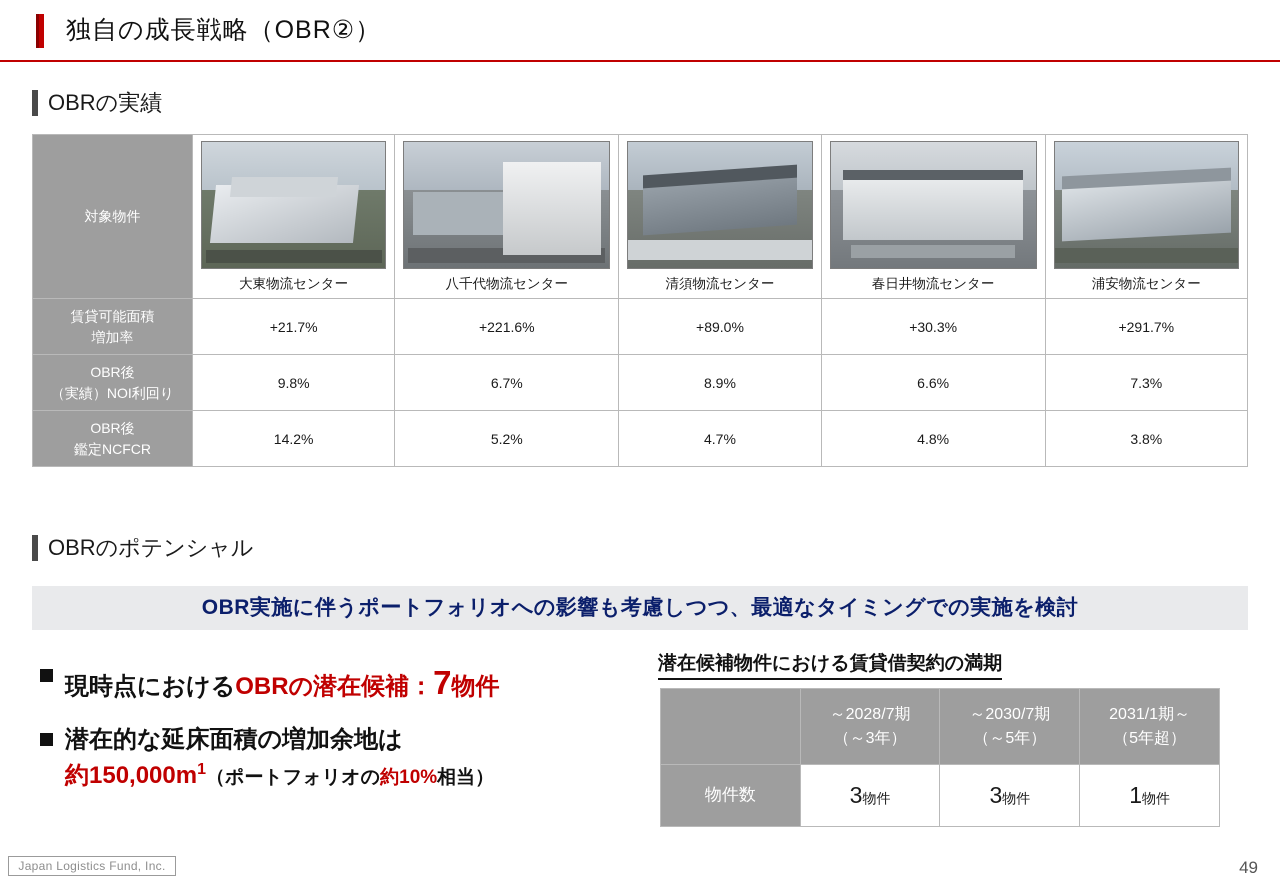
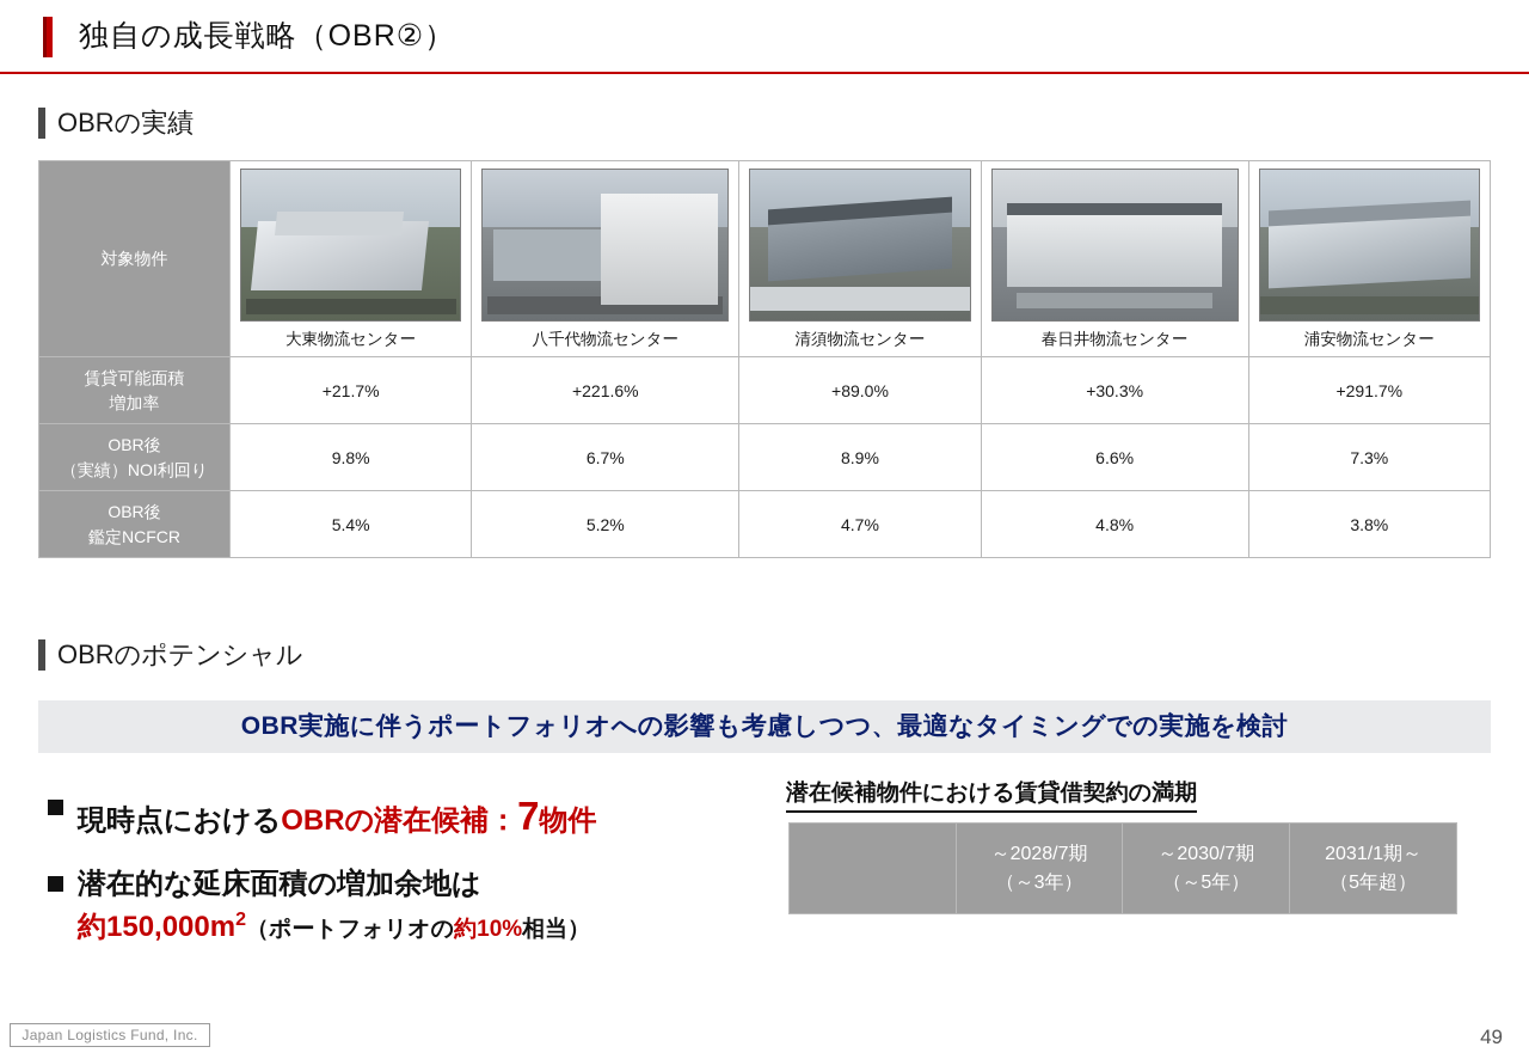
  独自の成長戦略（OBR②）
  OBRの実績
  対象物件	大東物流センター	八千代物流センター	清須物流センター	春日井物流センター	浦安物流センター
  賃貸可能面積 増加率	+21.7%	+221.6%	+89.0%	+30.3%	+291.7%
  OBR後 （実績）NOI利回り	9.8%	6.7%	8.9%	6.6%	7.3%
- OBR後 鑑定NCFCR	14.2%	5.2%	4.7%	4.8%	3.8%
+ OBR後 鑑定NCFCR	5.4%	5.2%	4.7%	4.8%	3.8%
  OBRのポテンシャル
  OBR実施に伴うポートフォリオへの影響も考慮しつつ、最適なタイミングでの実施を検討
  現時点におけるOBRの潜在候補：7物件
  潜在的な延床面積の増加余地は
- 約150,000m1（ポートフォリオの約10%相当）
+ 約150,000m2（ポートフォリオの約10%相当）
  潜在候補物件における賃貸借契約の満期
  	～2028/7期 （～3年）	～2030/7期 （～5年）	2031/1期～ （5年超）
- 物件数	3物件	3物件	1物件
  Japan Logistics Fund, Inc.
  49
